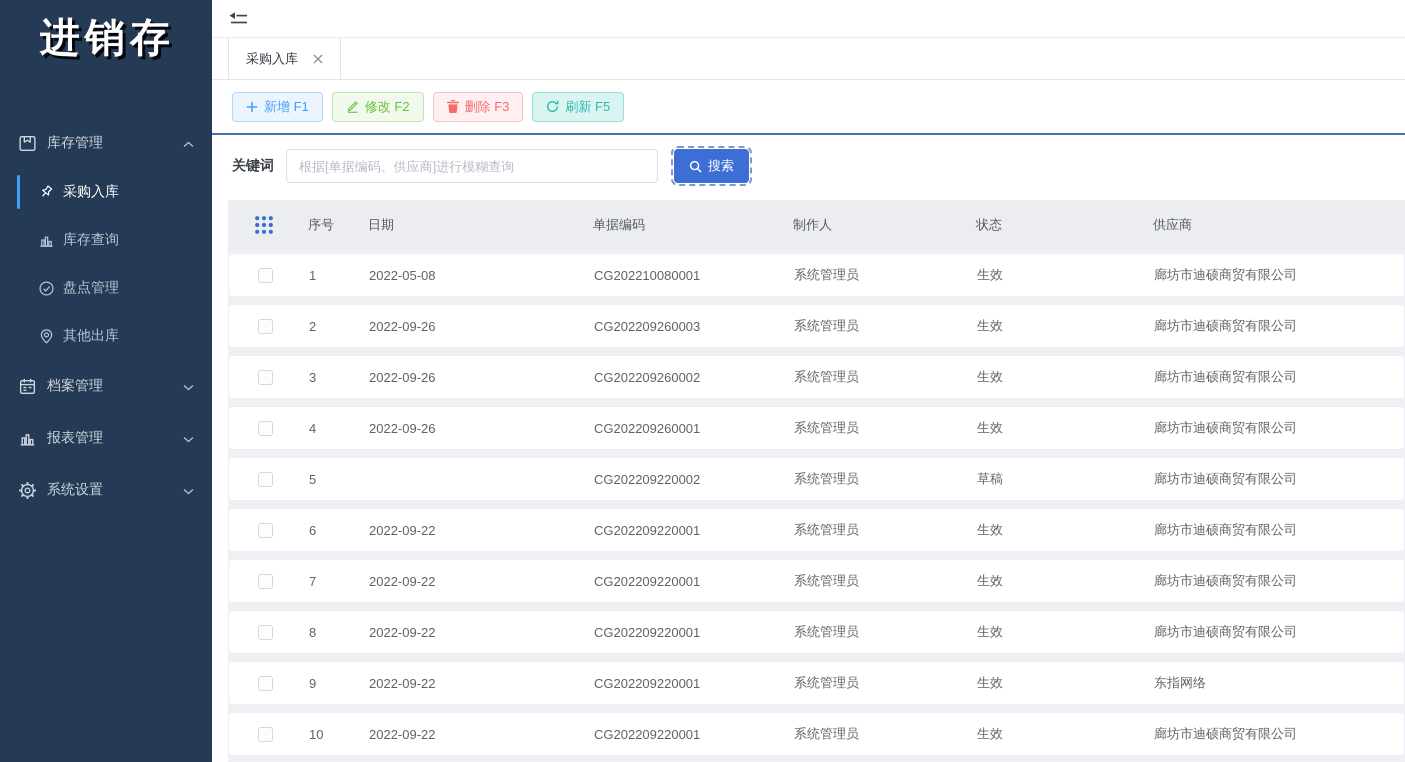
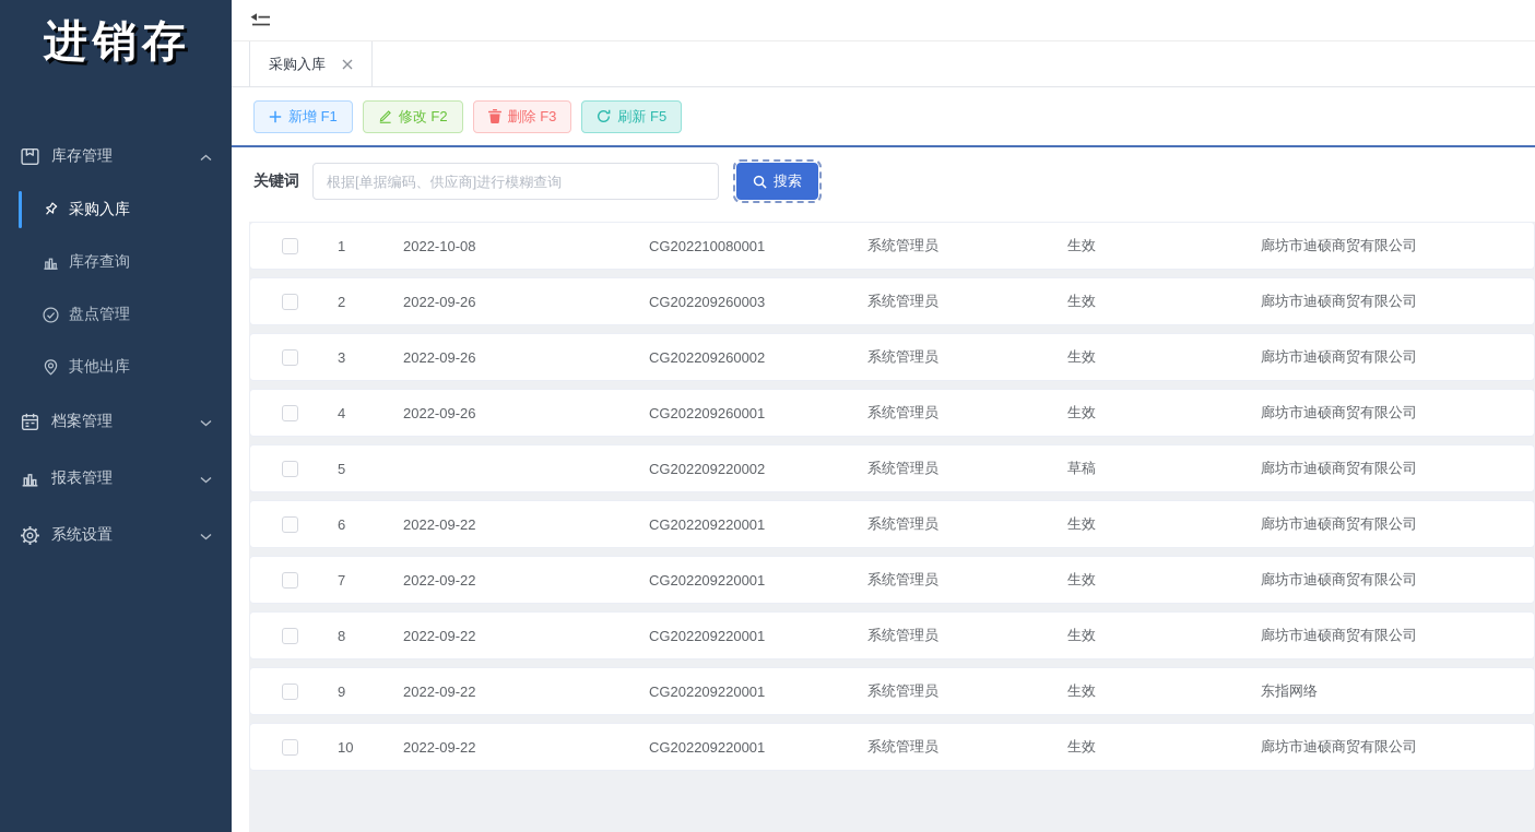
  进销存
  库存管理
  采购入库
  库存查询
  盘点管理
  其他出库
  档案管理
  报表管理
  系统设置
  采购入库
  新增 F1
  修改 F2
  删除 F3
  刷新 F5
  关键词
  根据[单据编码、供应商]进行模糊查询
  搜索
- 序号
- 日期
- 单据编码
- 制作人
- 状态
- 供应商
  1
- 2022-05-08
+ 2022-10-08
  CG202210080001
  系统管理员
  生效
  廊坊市迪硕商贸有限公司
  2
  2022-09-26
  CG202209260003
  系统管理员
  生效
  廊坊市迪硕商贸有限公司
  3
  2022-09-26
  CG202209260002
  系统管理员
  生效
  廊坊市迪硕商贸有限公司
  4
  2022-09-26
  CG202209260001
  系统管理员
  生效
  廊坊市迪硕商贸有限公司
  5
  CG202209220002
  系统管理员
  草稿
  廊坊市迪硕商贸有限公司
  6
  2022-09-22
  CG202209220001
  系统管理员
  生效
  廊坊市迪硕商贸有限公司
  7
  2022-09-22
  CG202209220001
  系统管理员
  生效
  廊坊市迪硕商贸有限公司
  8
  2022-09-22
  CG202209220001
  系统管理员
  生效
  廊坊市迪硕商贸有限公司
  9
  2022-09-22
  CG202209220001
  系统管理员
  生效
  东指网络
  10
  2022-09-22
  CG202209220001
  系统管理员
  生效
  廊坊市迪硕商贸有限公司
